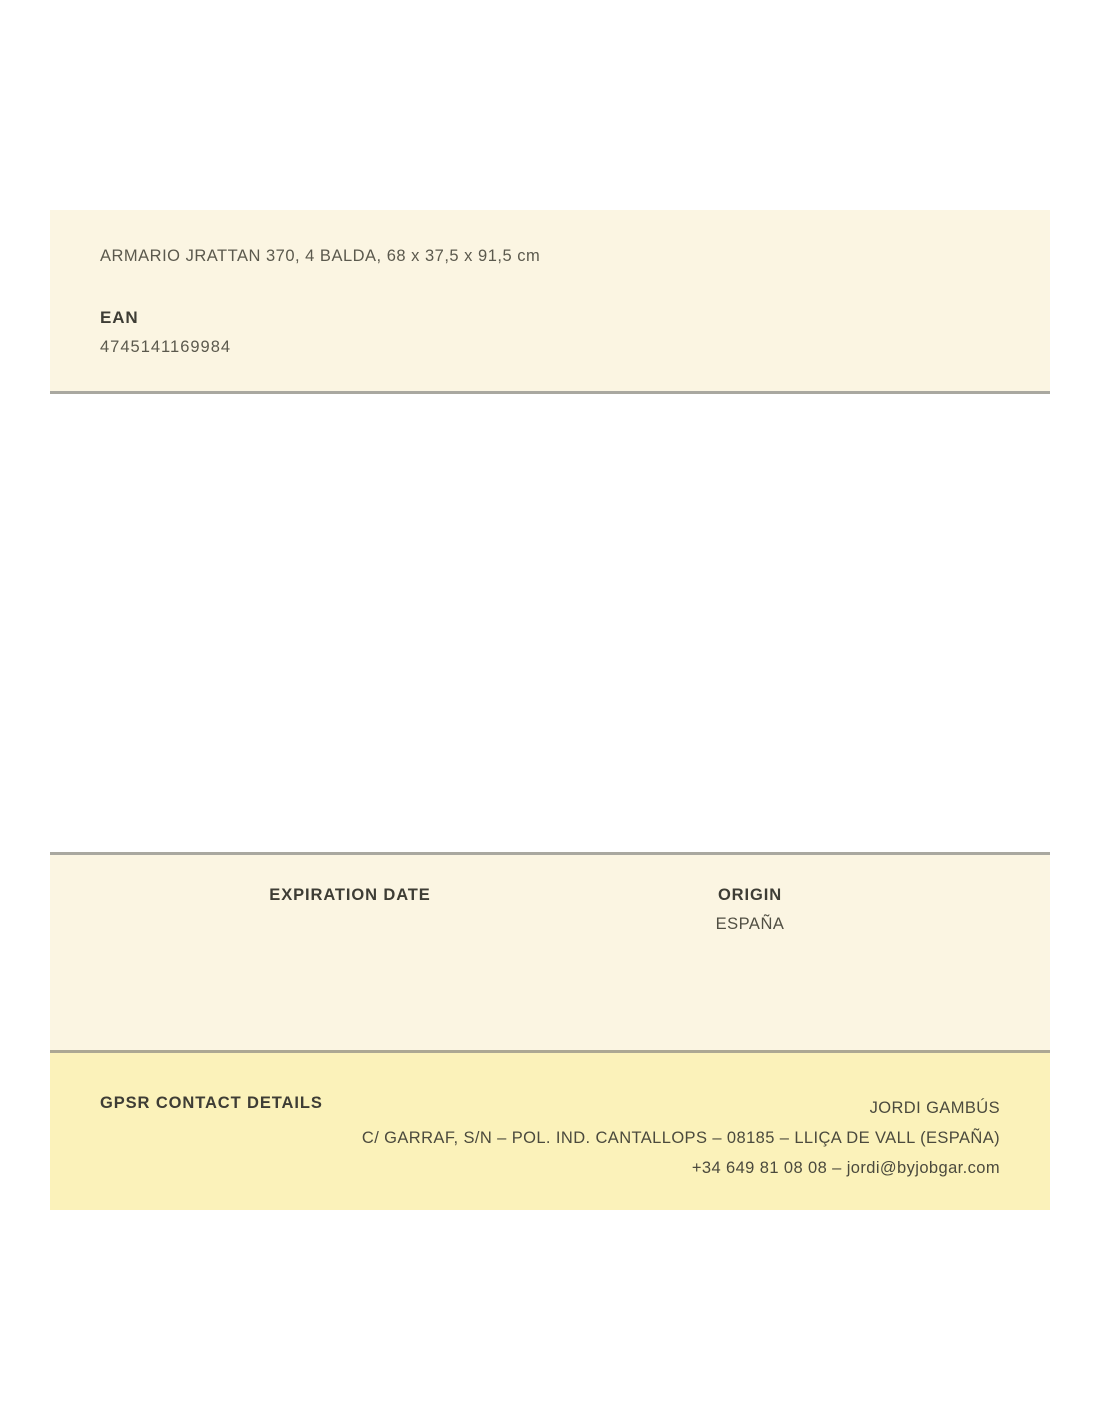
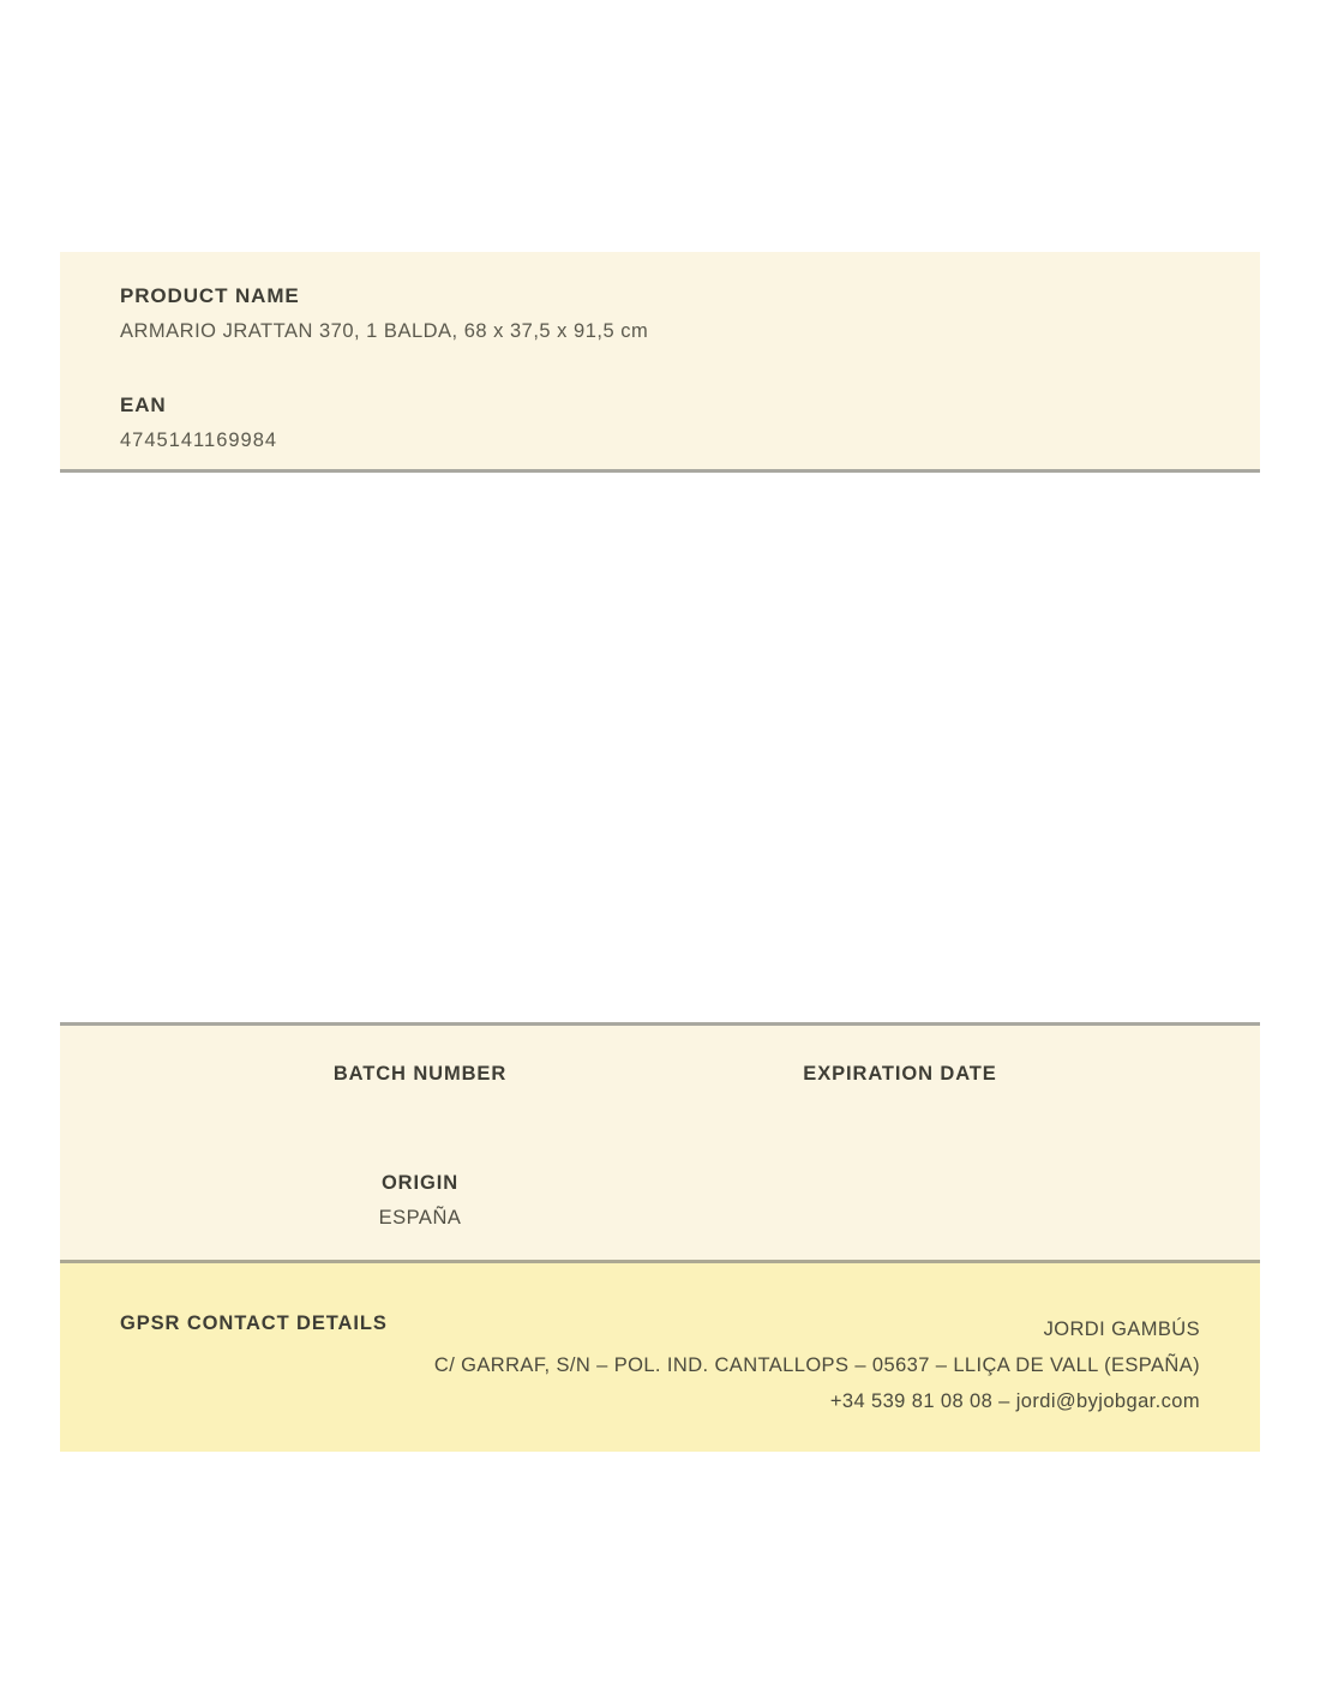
+ PRODUCT NAME
- ARMARIO JRATTAN 370, 4 BALDA, 68 x 37,5 x 91,5 cm
+ ARMARIO JRATTAN 370, 1 BALDA, 68 x 37,5 x 91,5 cm
  EAN
  4745141169984
+ BATCH NUMBER
  EXPIRATION DATE
  ORIGIN
  ESPAÑA
  GPSR CONTACT DETAILS
  JORDI GAMBÚS
- C/ GARRAF, S/N – POL. IND. CANTALLOPS – 08185 – LLIÇA DE VALL (ESPAÑA)
+ C/ GARRAF, S/N – POL. IND. CANTALLOPS – 05637 – LLIÇA DE VALL (ESPAÑA)
- +34 649 81 08 08 – jordi@byjobgar.com
+ +34 539 81 08 08 – jordi@byjobgar.com
